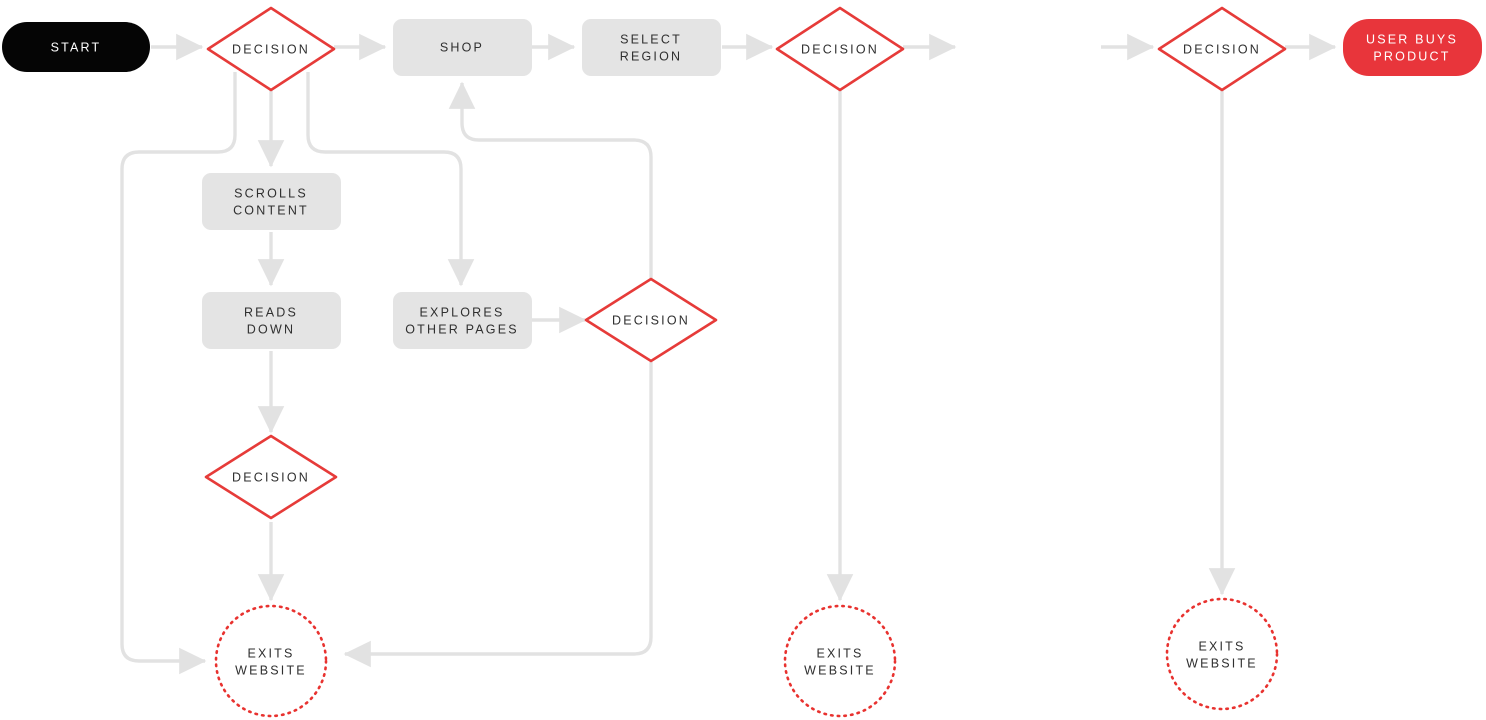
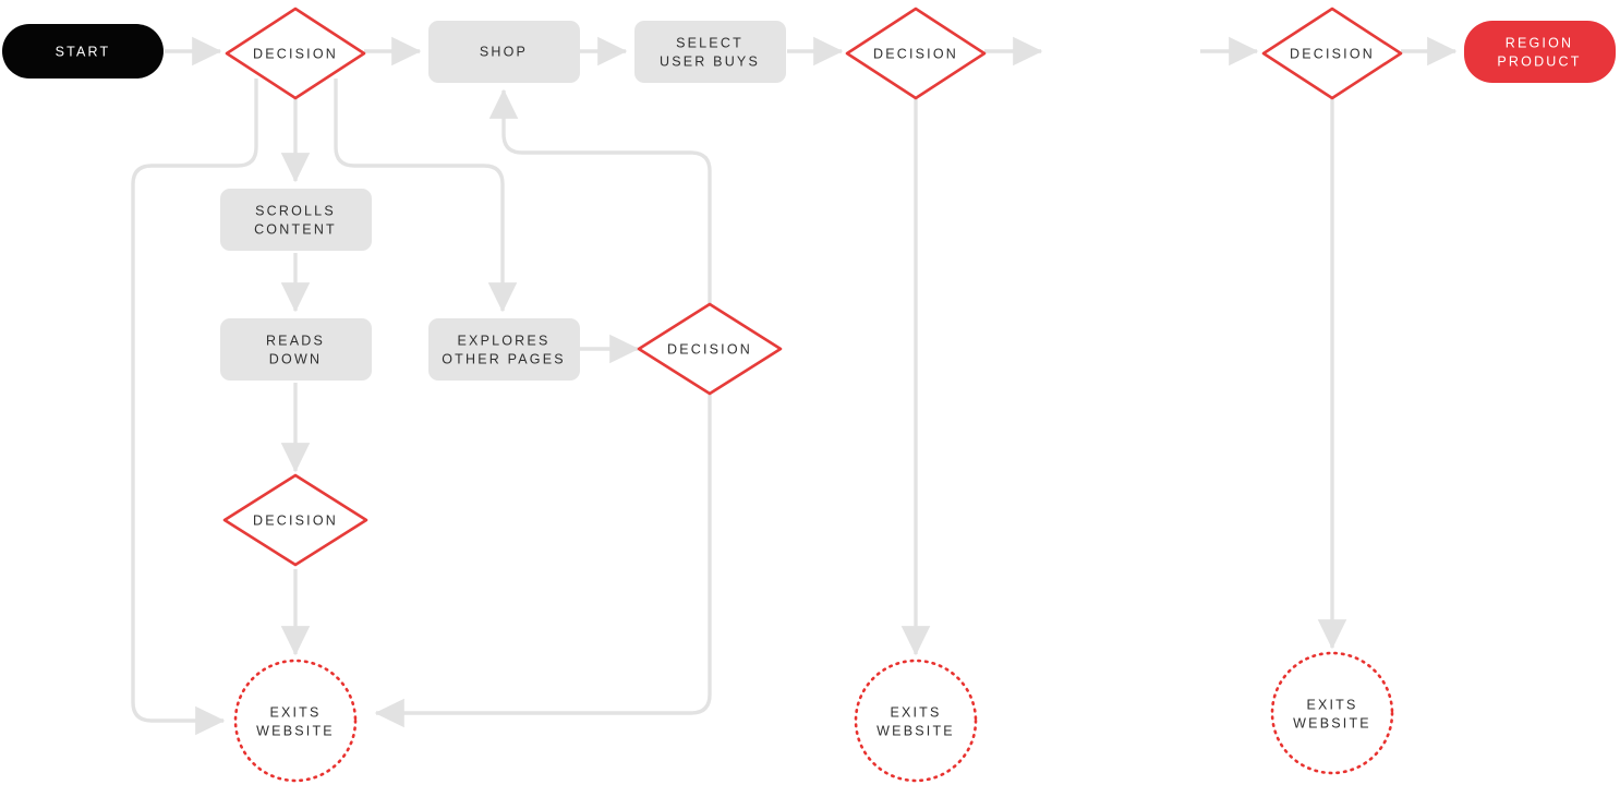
  START
  DECISION
  SHOP
  SELECT
- REGION
+ USER BUYS
  DECISION
  DECISION
- USER BUYS
+ REGION
  PRODUCT
  SCROLLS
  CONTENT
  READS
  DOWN
  EXPLORES
  OTHER PAGES
  DECISION
  DECISION
  EXITS
  WEBSITE
  EXITS
  WEBSITE
  EXITS
  WEBSITE
